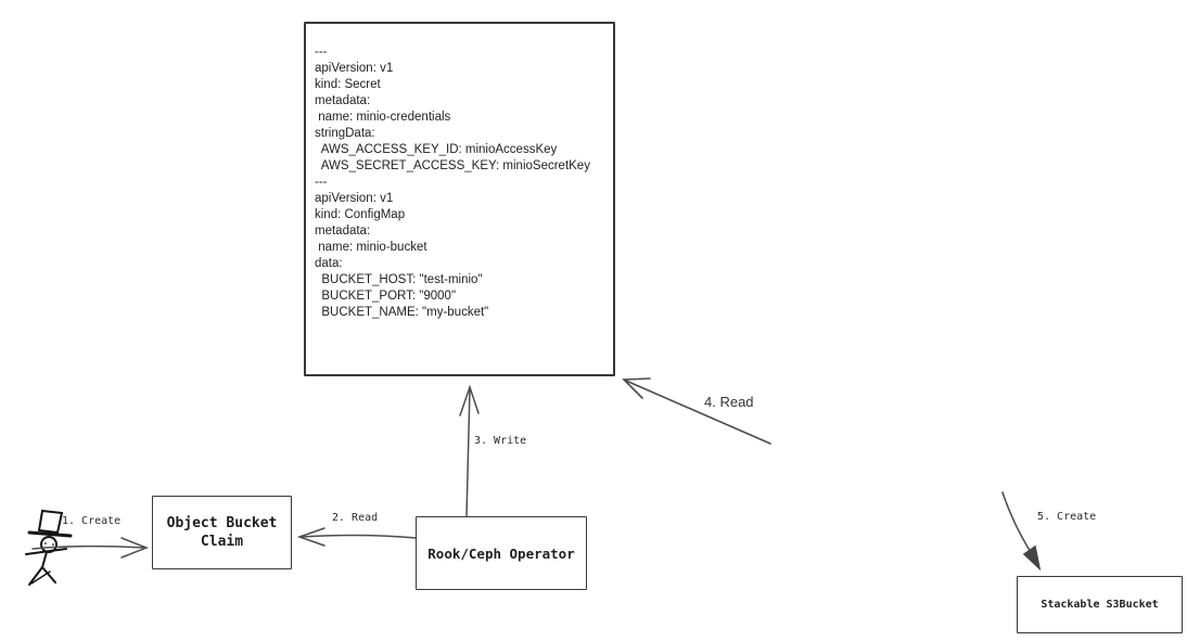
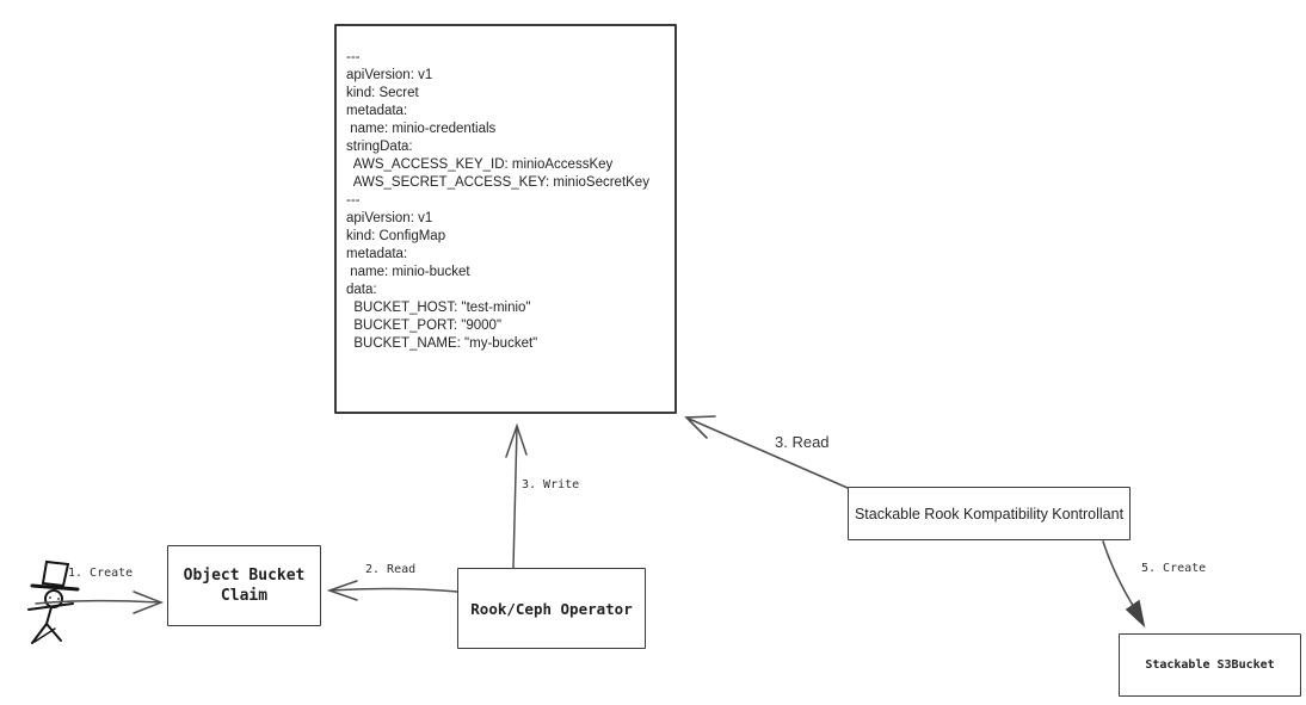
  ---
  apiVersion: v1
  kind: Secret
  metadata:
  name: minio-credentials
  stringData:
  AWS_ACCESS_KEY_ID: minioAccessKey
  AWS_SECRET_ACCESS_KEY: minioSecretKey
  ---
  apiVersion: v1
  kind: ConfigMap
  metadata:
  name: minio-bucket
  data:
  BUCKET_HOST: "test-minio"
  BUCKET_PORT: "9000"
  BUCKET_NAME: "my-bucket"
  Object Bucket Claim
  Rook/Ceph Operator
+ Stackable Rook Kompatibility Kontrollant
  Stackable S3Bucket
  1. Create
  2. Read
  3. Write
- 4. Read
+ 3. Read
  5. Create
